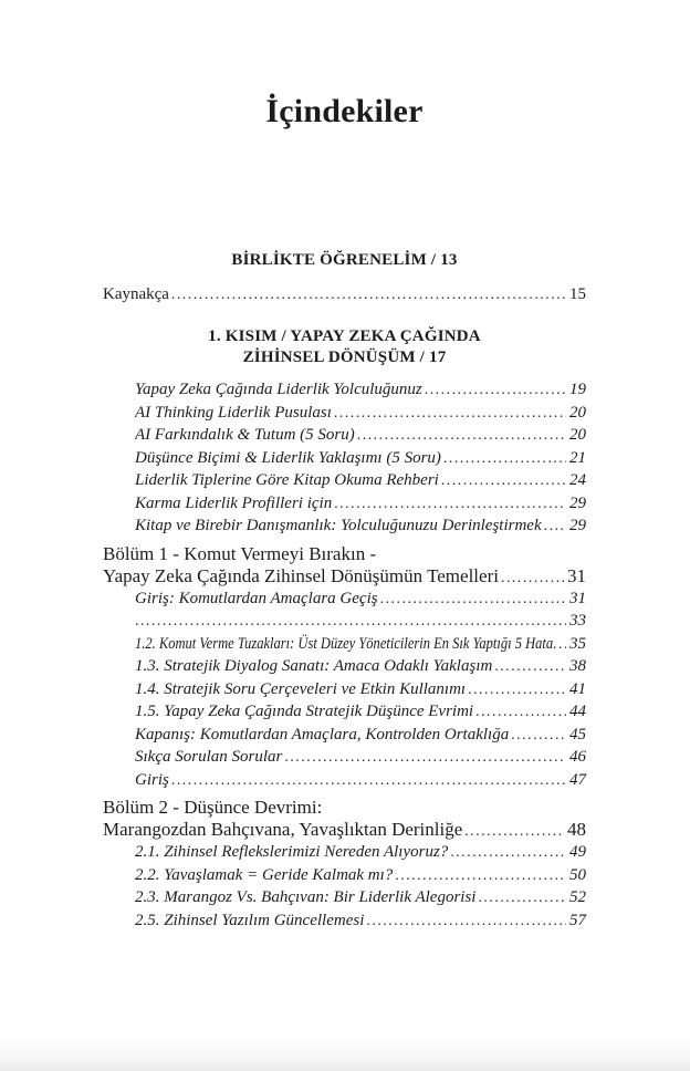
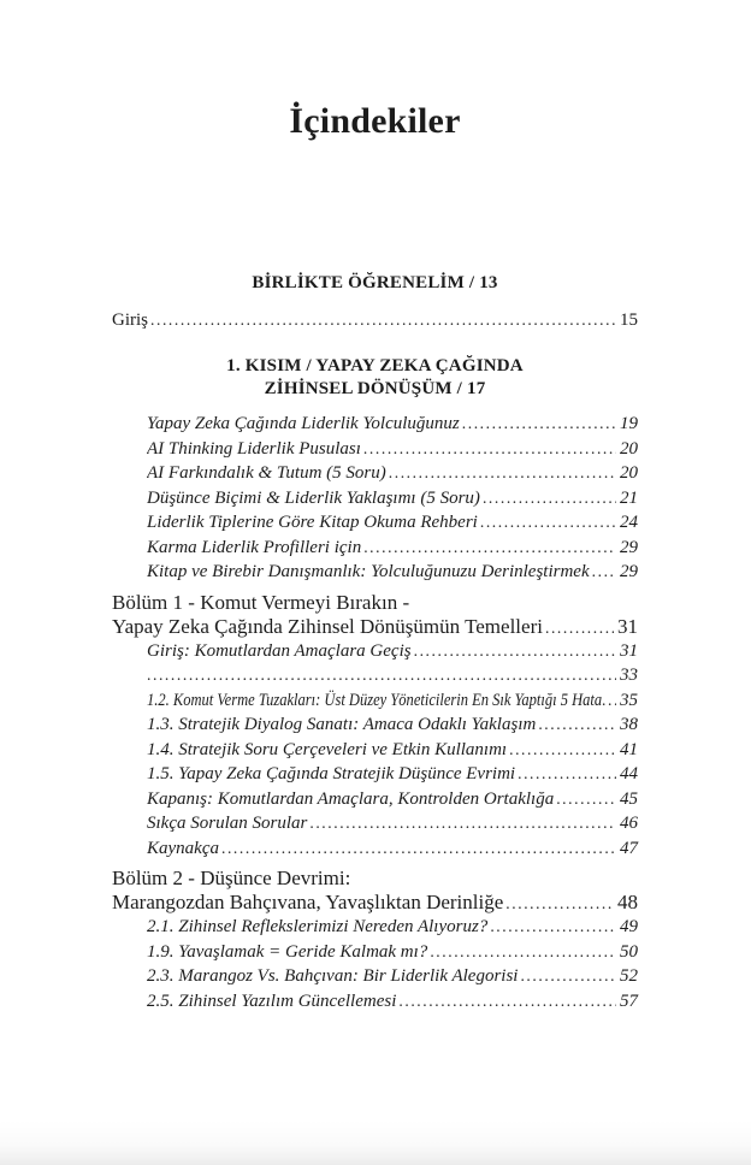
  İçindekiler
  BİRLİKTE ÖĞRENELİM / 13
- Kaynakça
+ Giriş
  15
  1. KISIM / YAPAY ZEKA ÇAĞINDA
  ZİHİNSEL DÖNÜŞÜM / 17
  Yapay Zeka Çağında Liderlik Yolculuğunuz
  19
  AI Thinking Liderlik Pusulası
  20
  AI Farkındalık & Tutum (5 Soru)
  20
  Düşünce Biçimi & Liderlik Yaklaşımı (5 Soru)
  21
  Liderlik Tiplerine Göre Kitap Okuma Rehberi
  24
  Karma Liderlik Profilleri için
  29
  Kitap ve Birebir Danışmanlık: Yolculuğunuzu Derinleştirmek
  29
  Bölüm 1 - Komut Vermeyi Bırakın -
  Yapay Zeka Çağında Zihinsel Dönüşümün Temelleri
  31
  Giriş: Komutlardan Amaçlara Geçiş
  31
  33
  1.2. Komut Verme Tuzakları: Üst Düzey Yöneticilerin En Sık Yaptığı 5 Hata
  35
  1.3. Stratejik Diyalog Sanatı: Amaca Odaklı Yaklaşım
  38
  1.4. Stratejik Soru Çerçeveleri ve Etkin Kullanımı
  41
  1.5. Yapay Zeka Çağında Stratejik Düşünce Evrimi
  44
  Kapanış: Komutlardan Amaçlara, Kontrolden Ortaklığa
  45
  Sıkça Sorulan Sorular
  46
- Giriş
+ Kaynakça
  47
  Bölüm 2 - Düşünce Devrimi:
  Marangozdan Bahçıvana, Yavaşlıktan Derinliğe
  48
  2.1. Zihinsel Reflekslerimizi Nereden Alıyoruz?
  49
- 2.2. Yavaşlamak = Geride Kalmak mı?
+ 1.9. Yavaşlamak = Geride Kalmak mı?
  50
  2.3. Marangoz Vs. Bahçıvan: Bir Liderlik Alegorisi
  52
  2.5. Zihinsel Yazılım Güncellemesi
  57
